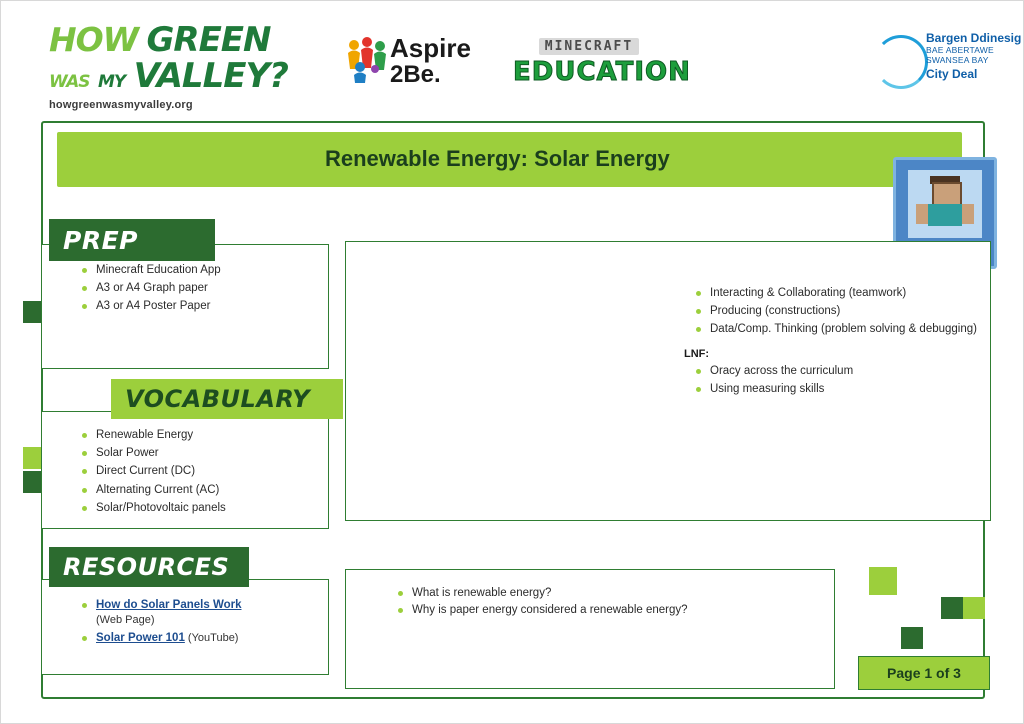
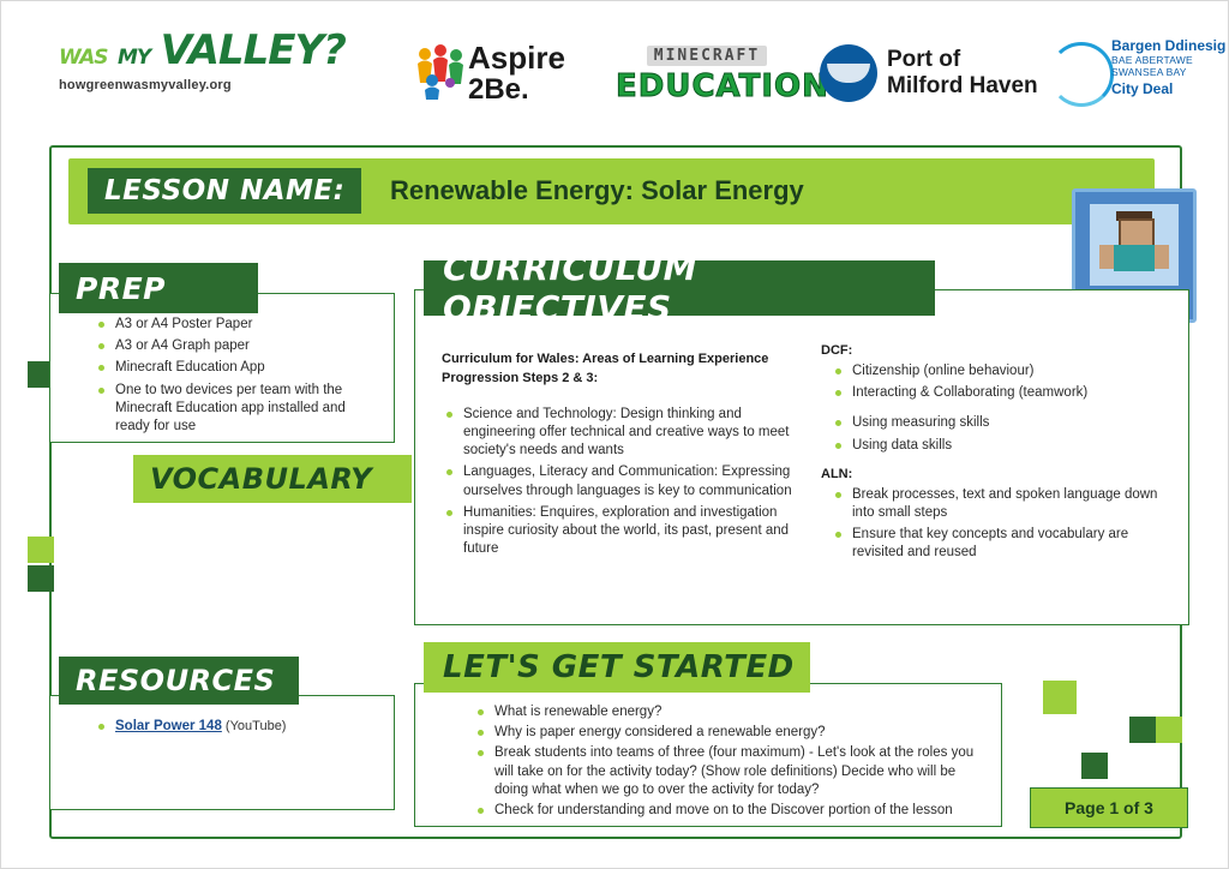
- HOW GREEN
  WAS MY VALLEY?
  howgreenwasmyvalley.org
  Aspire
  2Be.
  MINECRAFT
  EDUCATION
+ Port of
+ Milford Haven
  Bargen Ddinesig
  BAE ABERTAWE
  SWANSEA BAY
  City Deal
+ LESSON NAME:
  Renewable Energy: Solar Energy
- Minecraft Education App
+ A3 or A4 Poster Paper
  A3 or A4 Graph paper
- A3 or A4 Poster Paper
+ Minecraft Education App
+ One to two devices per team with the Minecraft Education app installed and ready for use
  PREP
- Renewable Energy
- Solar Power
- Direct Current (DC)
- Alternating Current (AC)
- Solar/Photovoltaic panels
  VOCABULARY
- How do Solar Panels Work
- (Web Page)
- Solar Power 101 (YouTube)
+ Solar Power 148 (YouTube)
  RESOURCES
+ Curriculum for Wales: Areas of Learning Experience Progression Steps 2 & 3:
+ Science and Technology: Design thinking and engineering offer technical and creative ways to meet society's needs and wants
+ Languages, Literacy and Communication: Expressing ourselves through languages is key to communication
+ Humanities: Enquires, exploration and investigation inspire curiosity about the world, its past, present and future
+ DCF:
+ Citizenship (online behaviour)
  Interacting & Collaborating (teamwork)
- Producing (constructions)
- Data/Comp. Thinking (problem solving & debugging)
- LNF:
- Oracy across the curriculum
  Using measuring skills
+ Using data skills
+ ALN:
+ Break processes, text and spoken language down into small steps
+ Ensure that key concepts and vocabulary are revisited and reused
+ CURRICULUM OBJECTIVES
  What is renewable energy?
  Why is paper energy considered a renewable energy?
+ Break students into teams of three (four maximum) - Let's look at the roles you will take on for the activity today? (Show role definitions) Decide who will be doing what when we go to over the activity for today?
+ Check for understanding and move on to the Discover portion of the lesson
+ LET'S GET STARTED
  Page 1 of 3
